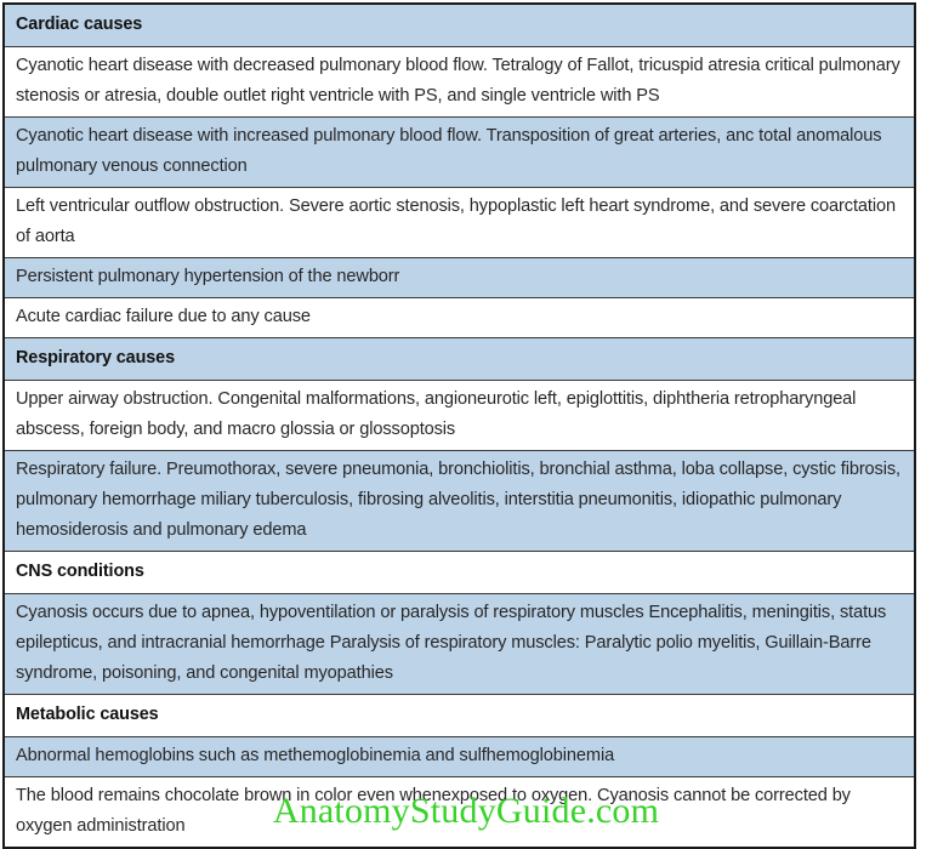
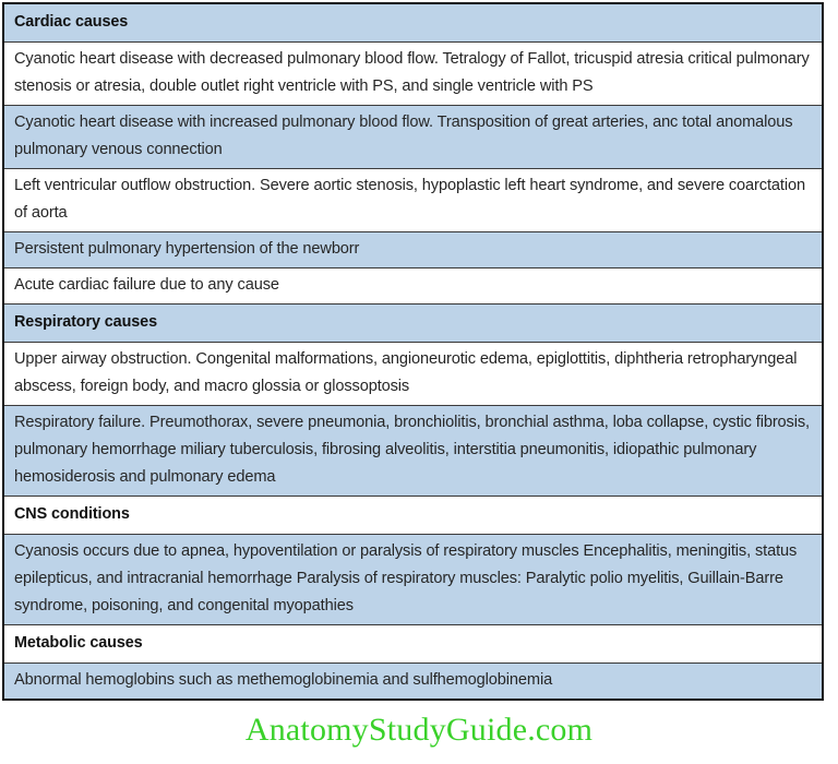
  Cardiac causes
  Cyanotic heart disease with decreased pulmonary blood flow. Tetralogy of Fallot, tricuspid atresia critical pulmonary stenosis or atresia, double outlet right ventricle with PS, and single ventricle with PS
  Cyanotic heart disease with increased pulmonary blood flow. Transposition of great arteries, anc total anomalous pulmonary venous connection
  Left ventricular outflow obstruction. Severe aortic stenosis, hypoplastic left heart syndrome, and severe coarctation of aorta
  Persistent pulmonary hypertension of the newborr
  Acute cardiac failure due to any cause
  Respiratory causes
- Upper airway obstruction. Congenital malformations, angioneurotic left, epiglottitis, diphtheria retropharyngeal abscess, foreign body, and macro glossia or glossoptosis
+ Upper airway obstruction. Congenital malformations, angioneurotic edema, epiglottitis, diphtheria retropharyngeal abscess, foreign body, and macro glossia or glossoptosis
  Respiratory failure. Preumothorax, severe pneumonia, bronchiolitis, bronchial asthma, loba collapse, cystic fibrosis, pulmonary hemorrhage miliary tuberculosis, fibrosing alveolitis, interstitia pneumonitis, idiopathic pulmonary hemosiderosis and pulmonary edema
  CNS conditions
  Cyanosis occurs due to apnea, hypoventilation or paralysis of respiratory muscles Encephalitis, meningitis, status epilepticus, and intracranial hemorrhage Paralysis of respiratory muscles: Paralytic polio myelitis, Guillain-Barre syndrome, poisoning, and congenital myopathies
  Metabolic causes
  Abnormal hemoglobins such as methemoglobinemia and sulfhemoglobinemia
- The blood remains chocolate brown in color even whenexposed to oxygen. Cyanosis cannot be corrected by oxygen administration
  AnatomyStudyGuide.com
